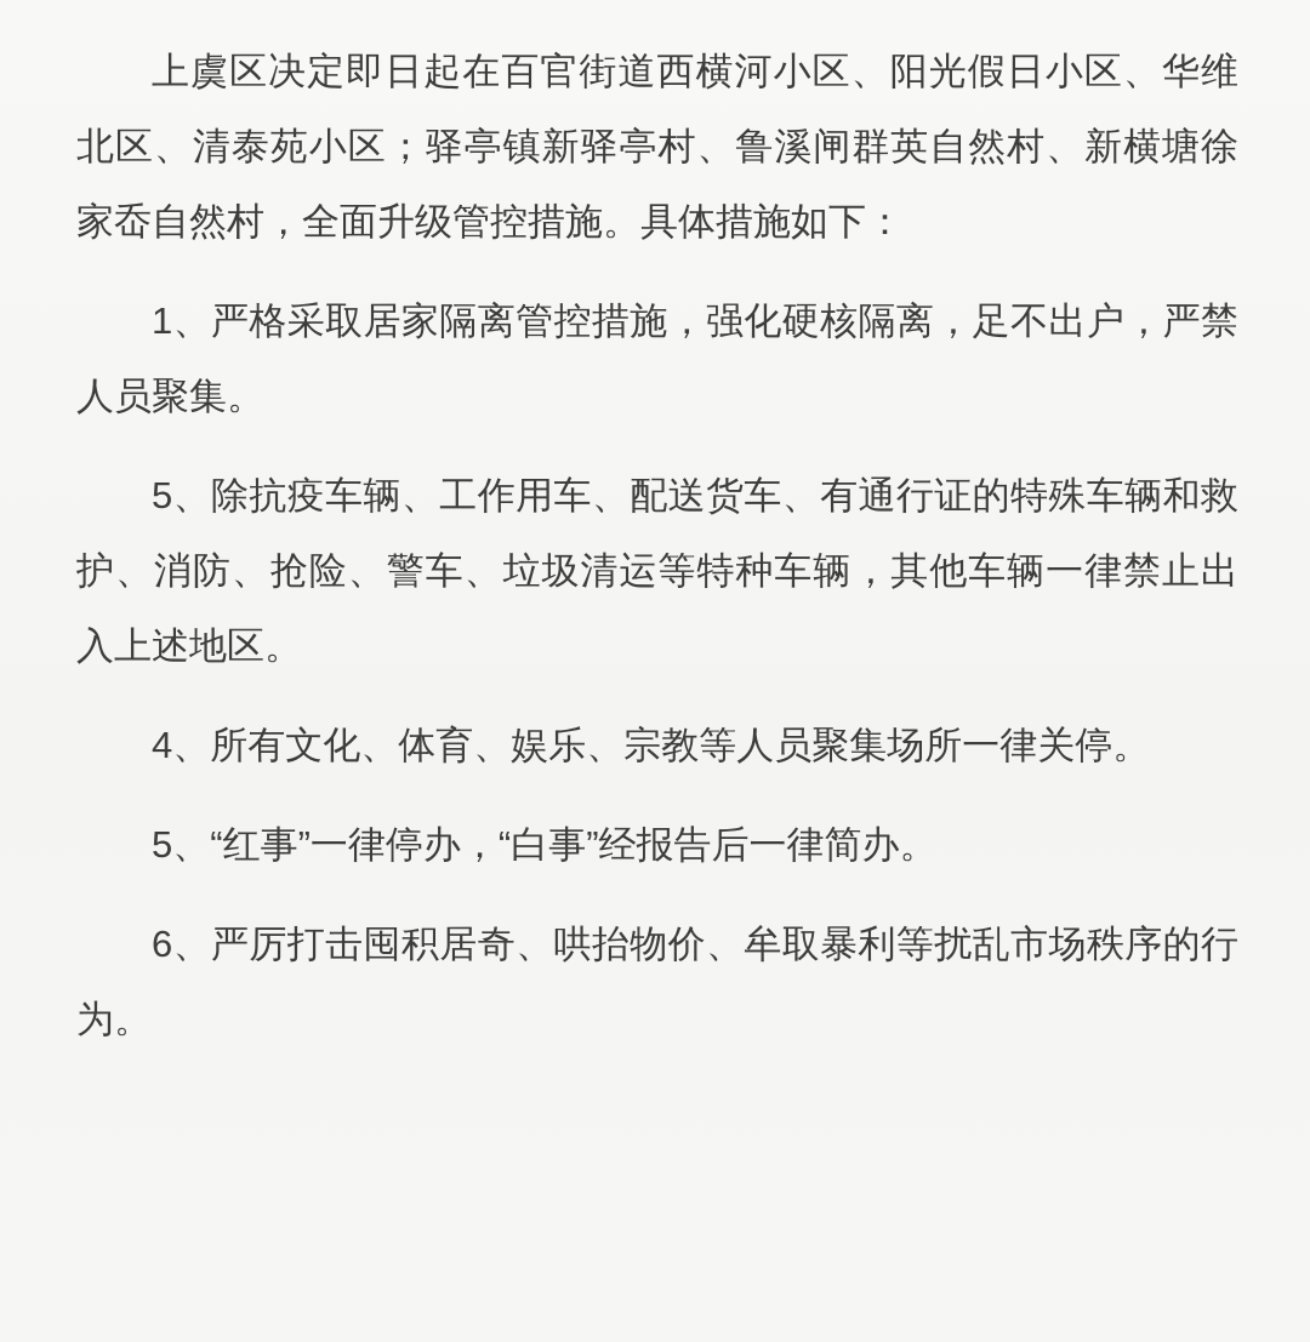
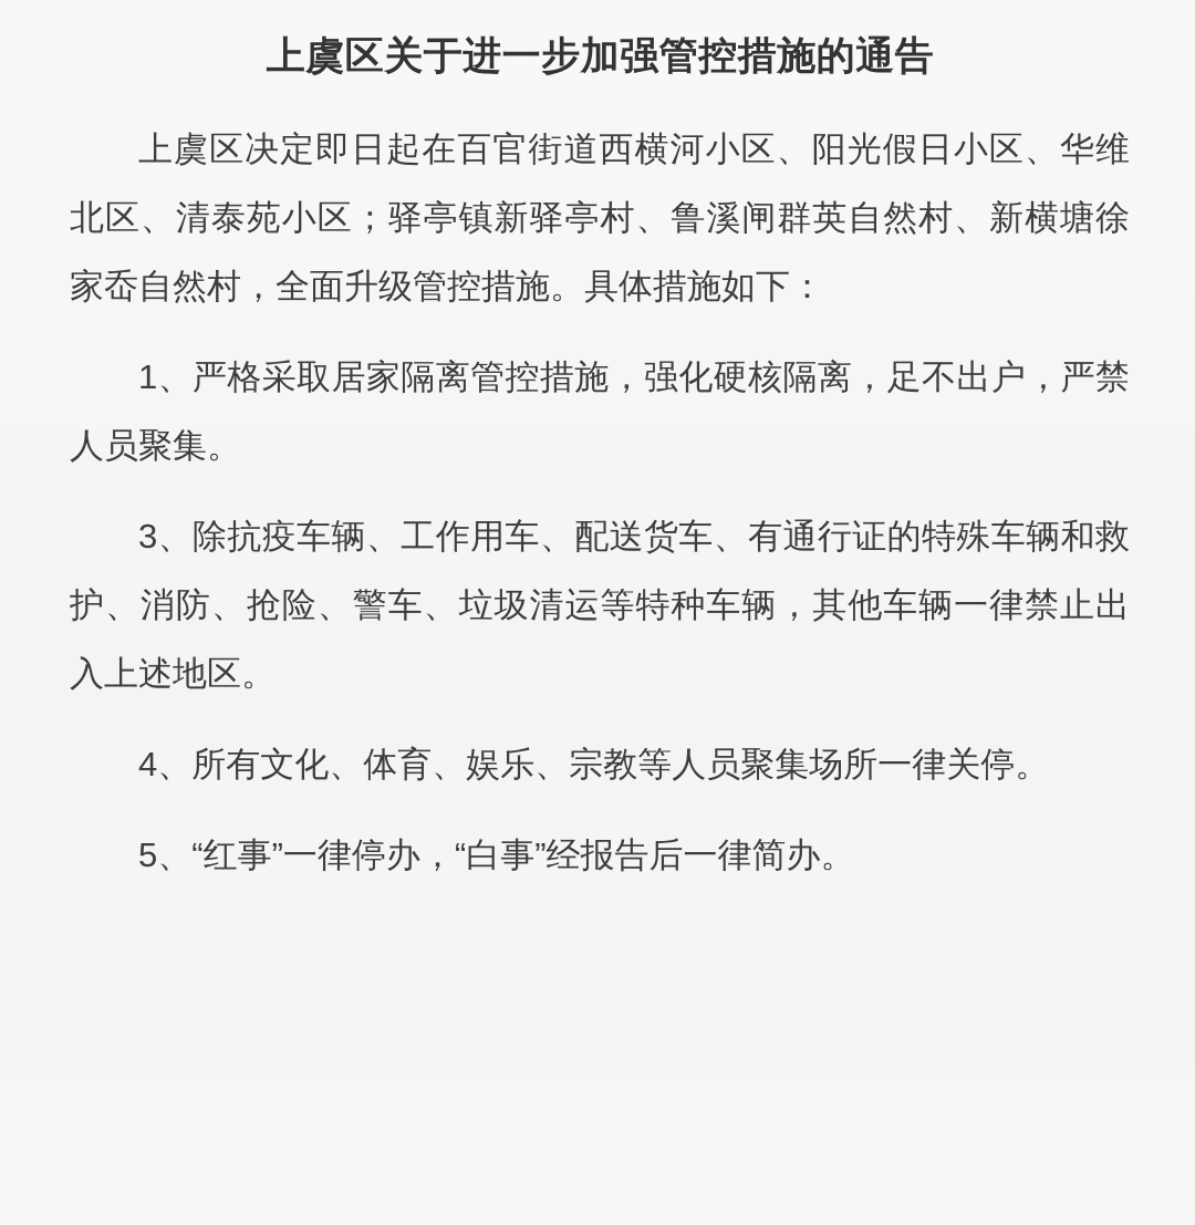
+ 上虞区关于进一步加强管控措施的通告
  上虞区决定即日起在百官街道西横河小区、阳光假日小区、华维北区、清泰苑小区；驿亭镇新驿亭村、鲁溪闸群英自然村、新横塘徐家岙自然村，全面升级管控措施。具体措施如下：
  1、严格采取居家隔离管控措施，强化硬核隔离，足不出户，严禁人员聚集。
- 5、除抗疫车辆、工作用车、配送货车、有通行证的特殊车辆和救护、消防、抢险、警车、垃圾清运等特种车辆，其他车辆一律禁止出入上述地区。
+ 3、除抗疫车辆、工作用车、配送货车、有通行证的特殊车辆和救护、消防、抢险、警车、垃圾清运等特种车辆，其他车辆一律禁止出入上述地区。
  4、所有文化、体育、娱乐、宗教等人员聚集场所一律关停。
  5、“红事”一律停办，“白事”经报告后一律简办。
- 6、严厉打击囤积居奇、哄抬物价、牟取暴利等扰乱市场秩序的行为。
